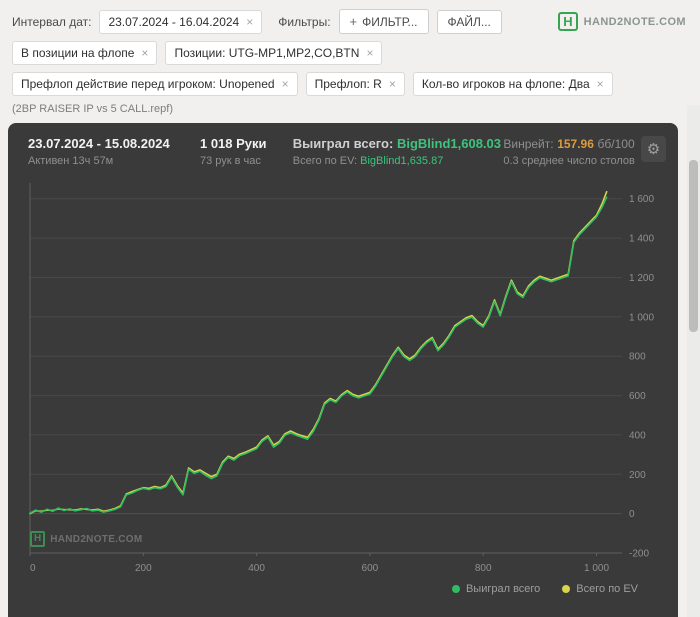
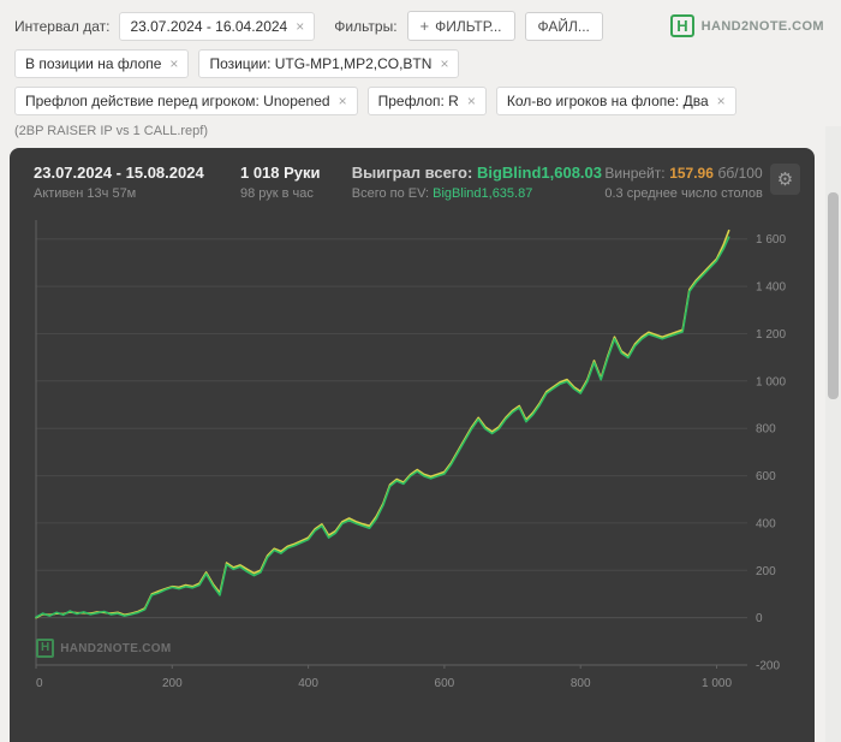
  Интервал дат:
  23.07.2024 - 16.04.2024
  ×
  Фильтры:
  +
  ФИЛЬТР...
  ФАЙЛ...
  H
  HAND2NOTE.COM
  В позиции на флопе
  ×
  Позиции: UTG-MP1,MP2,CO,BTN
  ×
  Префлоп действие перед игроком: Unopened
  ×
  Префлоп: R
  ×
  Кол-во игроков на флопе: Два
  ×
- (2BP RAISER IP vs 5 CALL.repf)
+ (2BP RAISER IP vs 1 CALL.repf)
  23.07.2024 - 15.08.2024
  Активен 13ч 57м
  1 018 Руки
- 73 рук в час
+ 98 рук в час
  Выиграл всего: BigBlind1,608.03
  Всего по EV: BigBlind1,635.87
  Винрейт: 157.96 бб/100
  0.3 среднее число столов
  ⚙
  -200
  0
  200
  400
  600
  800
  1 000
  1 200
  1 400
  1 600
  0
  200
  400
  600
  800
  1 000
  H
  HAND2NOTE.COM
- Выиграл всего
- Всего по EV
